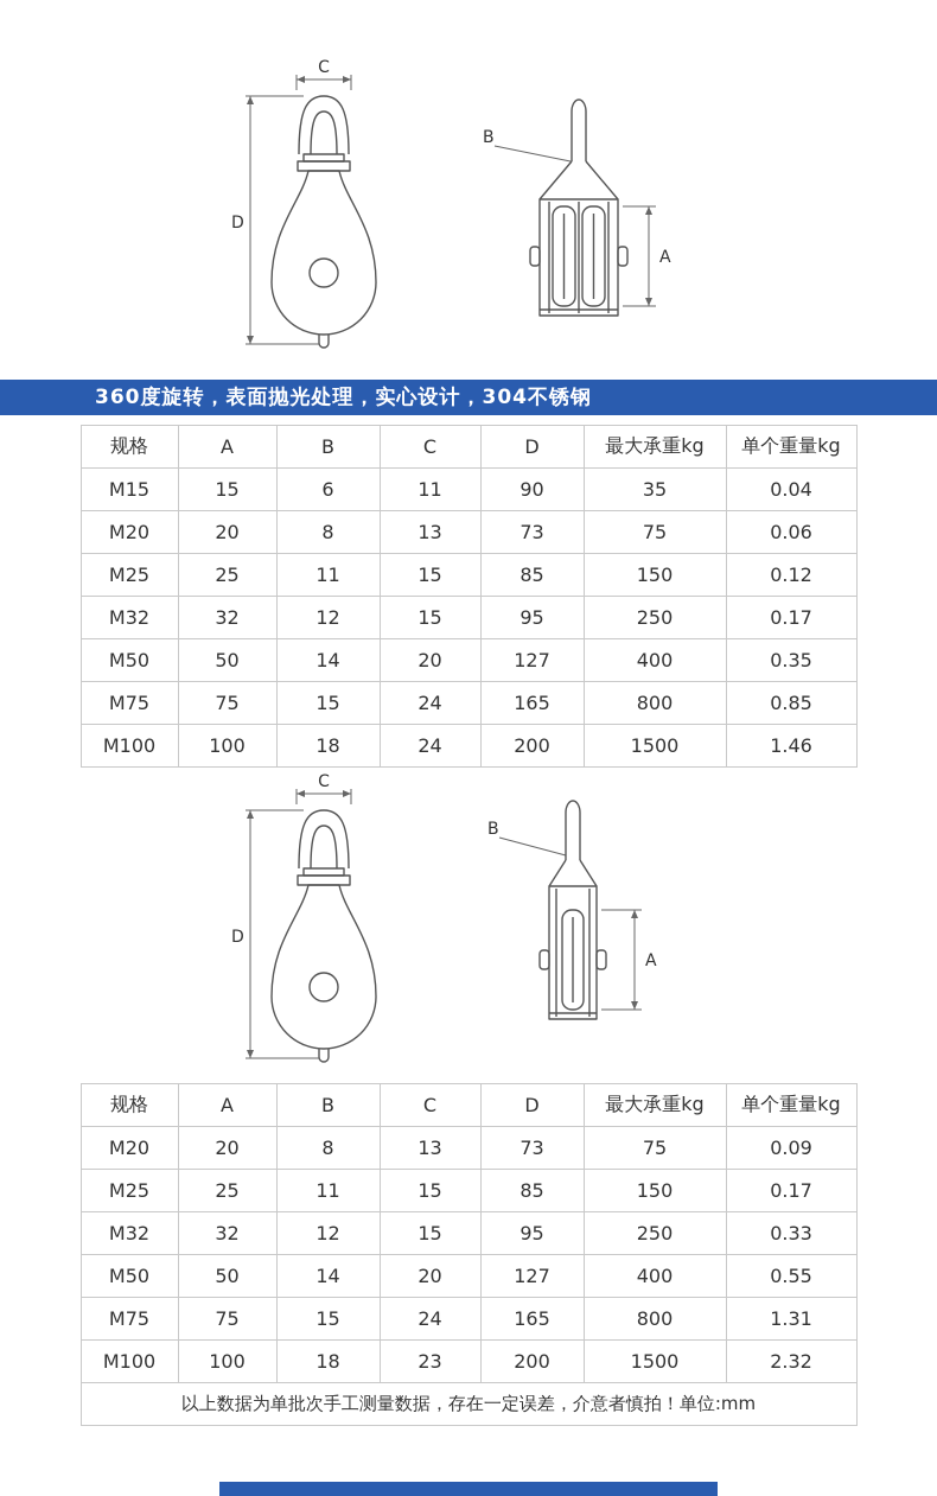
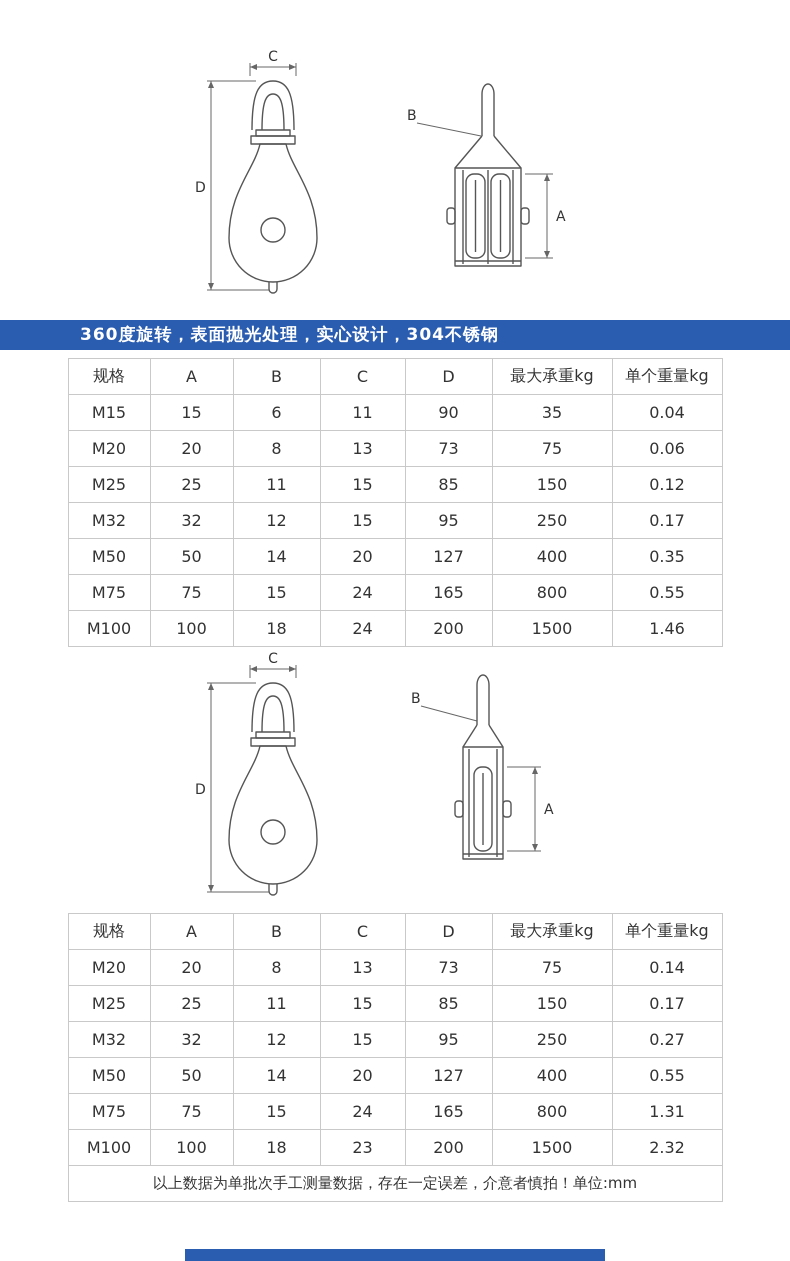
  C
  D
  B
  A
  360度旋转，表面抛光处理，实心设计，304不锈钢
  规格	A	B	C	D	最大承重kg	单个重量kg
  M15	15	6	11	90	35	0.04
  M20	20	8	13	73	75	0.06
  M25	25	11	15	85	150	0.12
  M32	32	12	15	95	250	0.17
  M50	50	14	20	127	400	0.35
- M75	75	15	24	165	800	0.85
+ M75	75	15	24	165	800	0.55
  M100	100	18	24	200	1500	1.46
  C
  D
  B
  A
  规格	A	B	C	D	最大承重kg	单个重量kg
- M20	20	8	13	73	75	0.09
+ M20	20	8	13	73	75	0.14
  M25	25	11	15	85	150	0.17
- M32	32	12	15	95	250	0.33
+ M32	32	12	15	95	250	0.27
  M50	50	14	20	127	400	0.55
  M75	75	15	24	165	800	1.31
  M100	100	18	23	200	1500	2.32
  以上数据为单批次手工测量数据，存在一定误差，介意者慎拍！单位:mm
